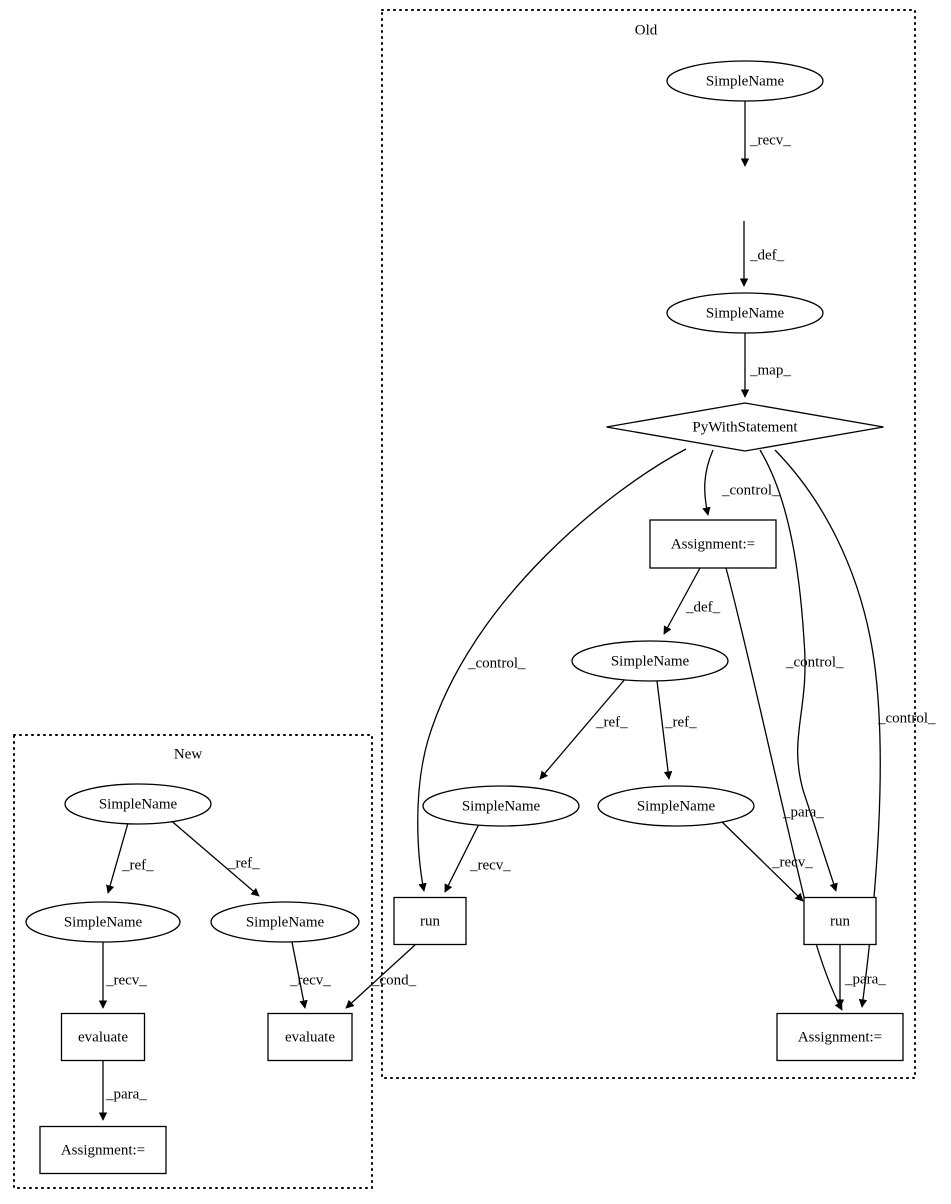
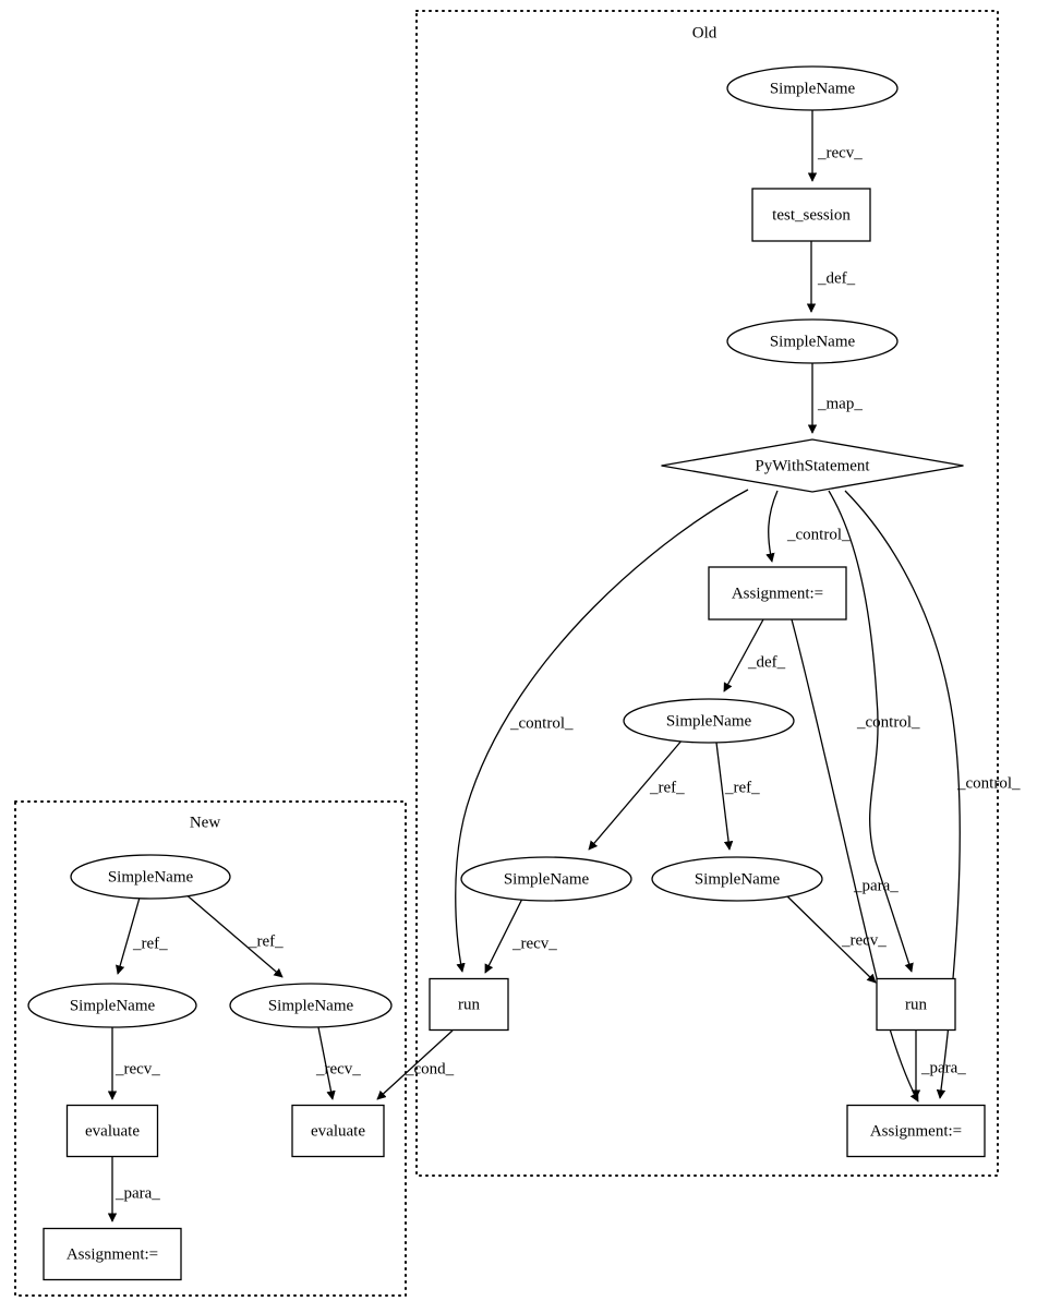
  Old
  New
  _recv_
  _def_
  _map_
  _control_
  _control_
  _control_
  _control_
  _def_
  _para_
  _ref_
  _ref_
  _recv_
  _recv_
  _para_
  _cond_
  _ref_
  _ref_
  _recv_
  _recv_
  _para_
  SimpleName
+ test_session
  SimpleName
  PyWithStatement
  Assignment:=
  SimpleName
  SimpleName
  SimpleName
  run
  run
  Assignment:=
  SimpleName
  SimpleName
  SimpleName
  evaluate
  evaluate
  Assignment:=
